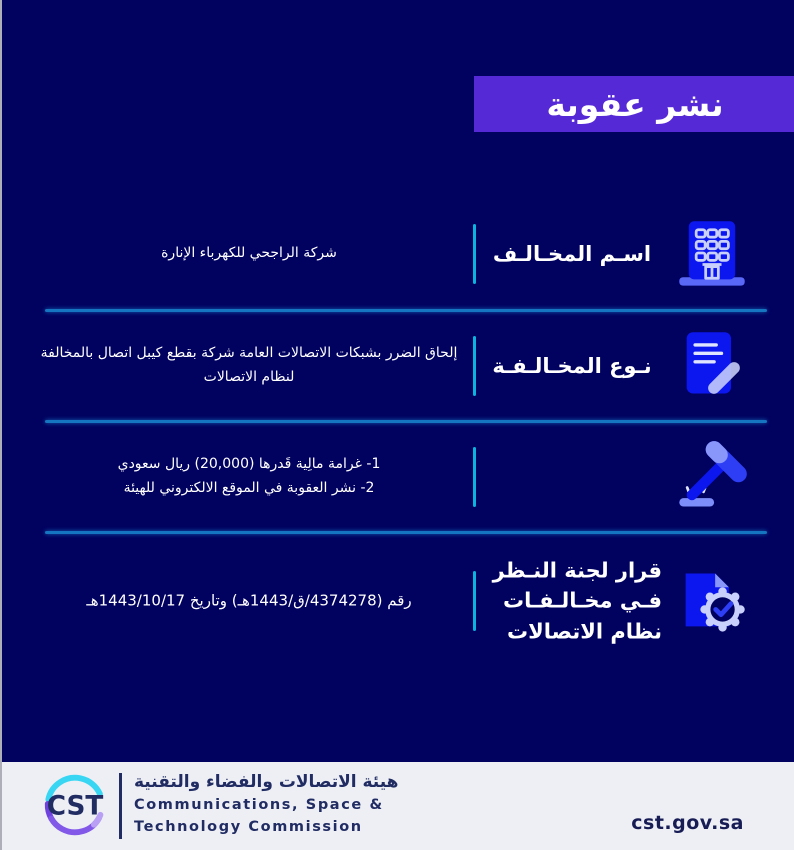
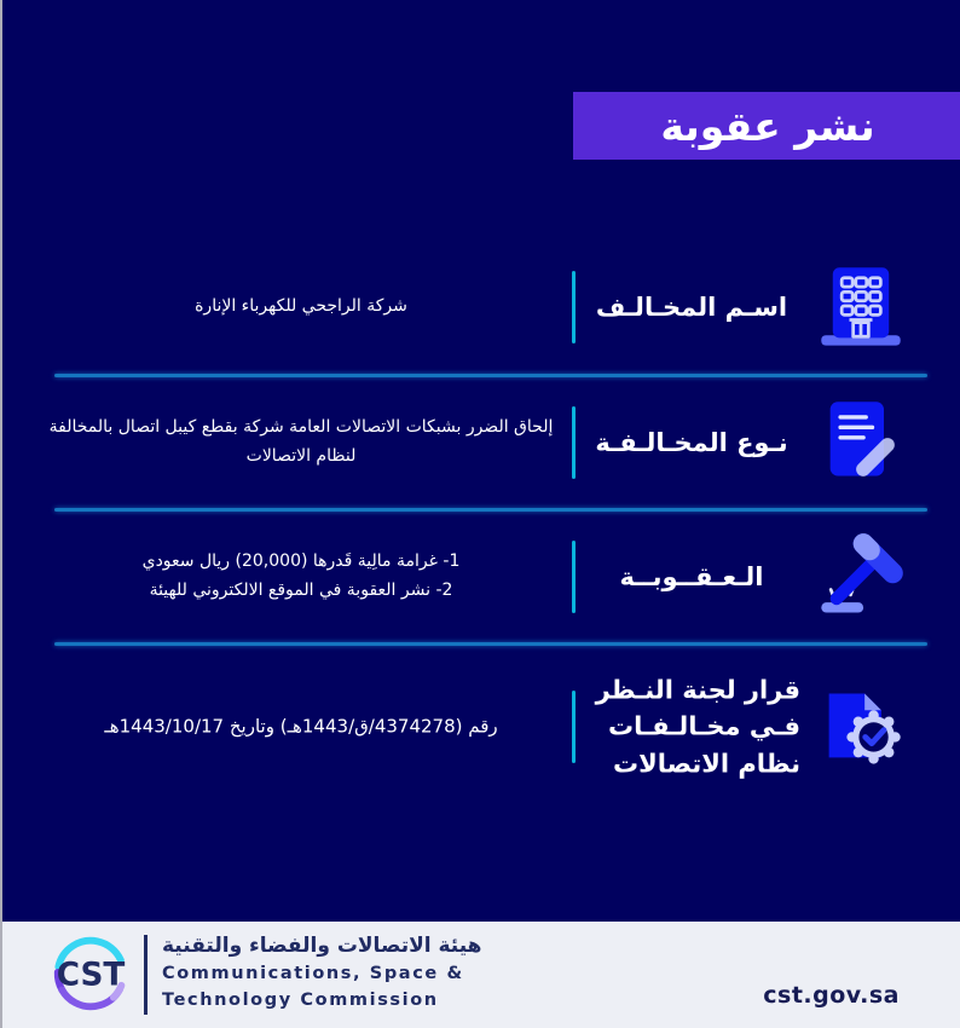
  نشر عقوبة
  اسـم المخـالـف
  شركة الراجحي للكهرباء الإنارة
  نـوع المخـالـفـة
  إلحاق الضرر بشبكات الاتصالات العامة شركة بقطع كيبل اتصال بالمخالفة
  لنظام الاتصالات
+ الـعـقــوبــة
  1- غرامة مالِية قَدرها (20,000) ريال سعودي
  2- نشر العقوبة في الموقع الالكتروني للهيئة
  قرار لجنة النـظر
  فـي مخـالـفـات
  نظام الاتصالات
  رقم (4374278/ق/1443هـ) وتاريخ 1443/10/17هـ
  CST
  هيئة الاتصالات والفضاء والتقنية
  Communications, Space &
  Technology Commission
  cst.gov.sa
